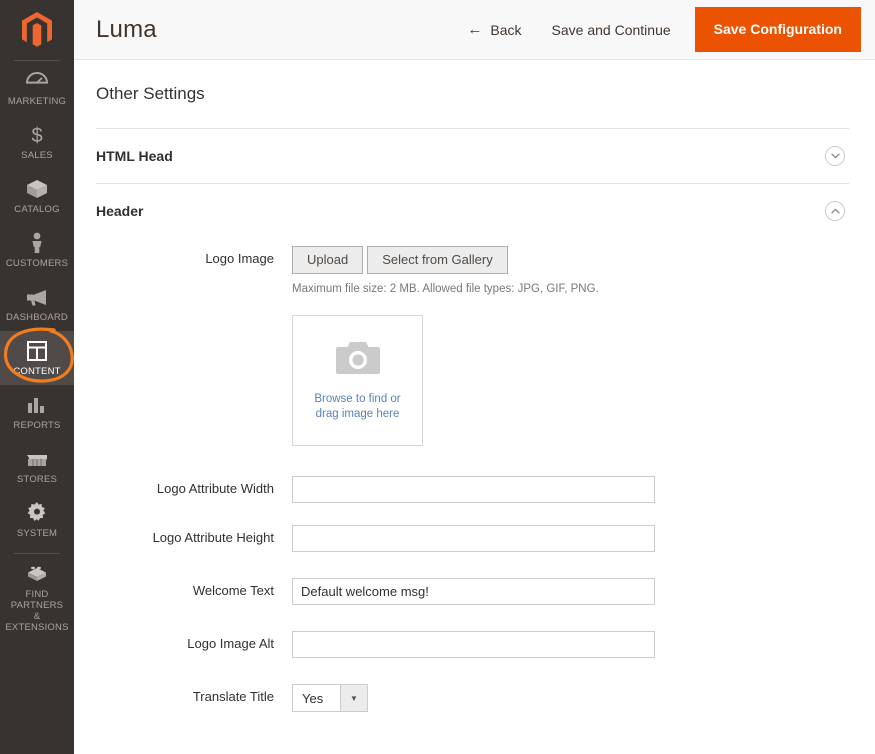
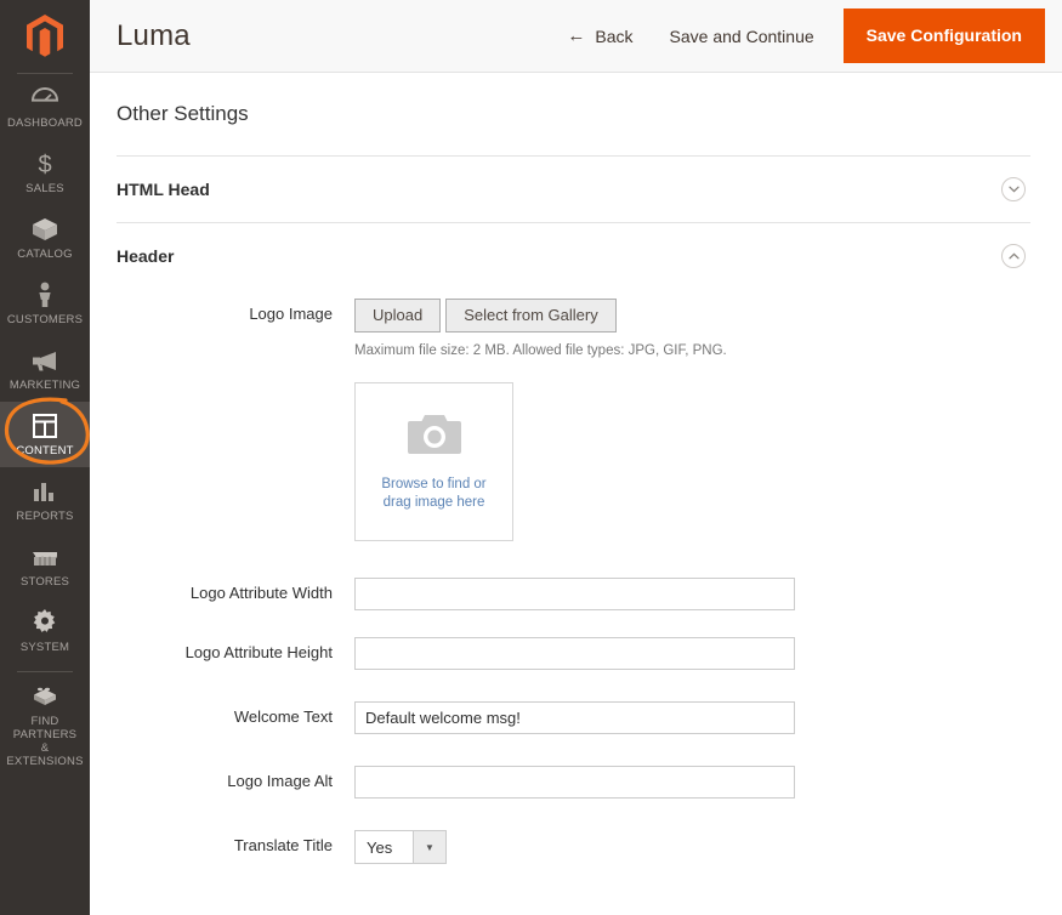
- MARKETING
+ DASHBOARD
  $
  SALES
  CATALOG
  CUSTOMERS
- DASHBOARD
+ MARKETING
  CONTENT
  REPORTS
  STORES
  SYSTEM
  FIND PARTNERS
  & EXTENSIONS
  Luma
  ←
  Back
  Save and Continue
  Save Configuration
  Other Settings
  HTML Head
  Header
  Logo Image
  Upload
  Select from Gallery
  Maximum file size: 2 MB. Allowed file types: JPG, GIF, PNG.
  Browse to find or
  drag image here
  Logo Attribute Width
  Logo Attribute Height
  Welcome Text
  Default welcome msg!
  Logo Image Alt
  Translate Title
  Yes
  ▼
